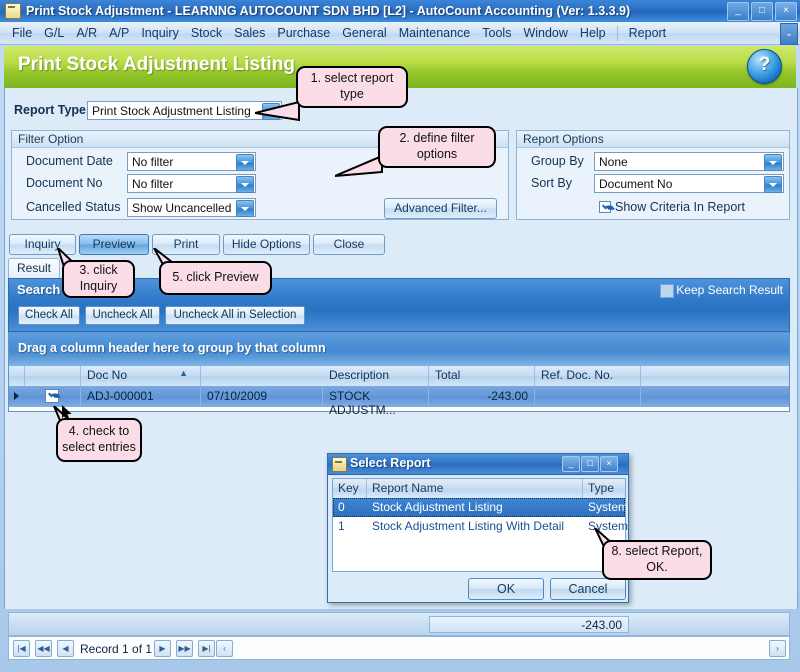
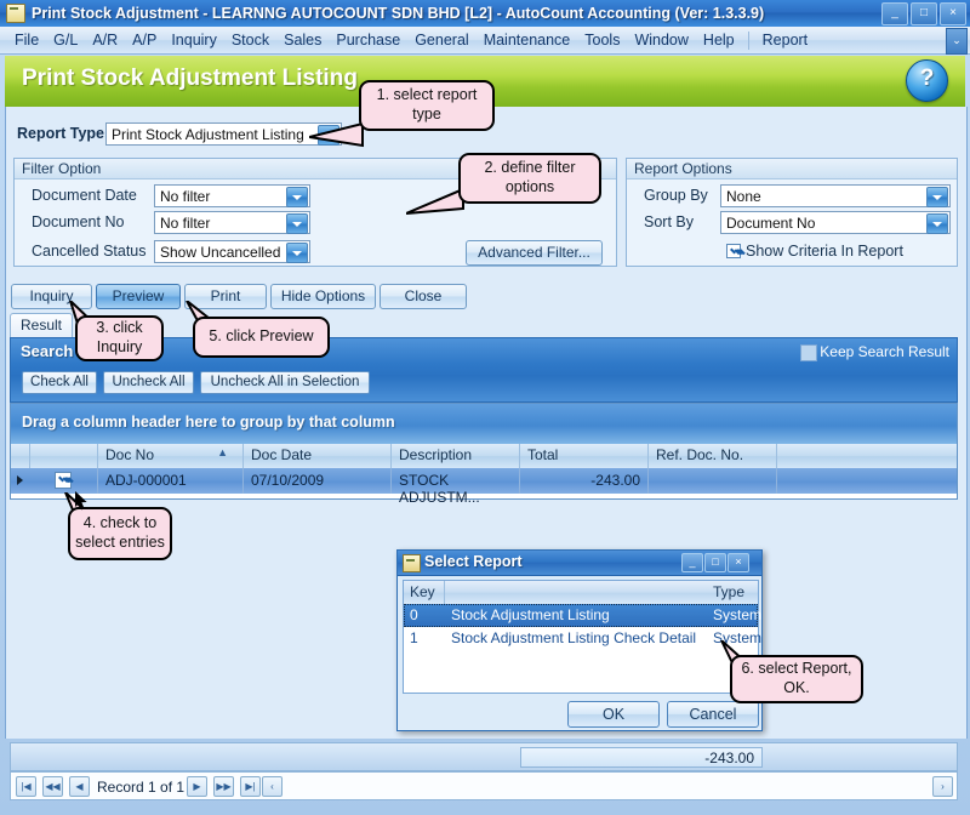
  Print Stock Adjustment - LEARNNG AUTOCOUNT SDN BHD [L2] - AutoCount Accounting (Ver: 1.3.3.9)
  _
  □
  ×
  File
  G/L
  A/R
  A/P
  Inquiry
  Stock
  Sales
  Purchase
  General
  Maintenance
  Tools
  Window
  Help
  Report
  ⌄
  Print Stock Adjustment Listing
  ?
  Report Type
  Print Stock Adjustment Listing
  Filter Option
  Document Date
  No filter
  Document No
  No filter
  Cancelled Status
  Show Uncancelled
  Advanced Filter...
  Report Options
  Group By
  None
  Sort By
  Document No
  Show Criteria In Report
  Inquiry
  Preview
  Print
  Hide Options
  Close
  Result
  Keep Search Result
  Check All
  Uncheck All
  Uncheck All in Selection
  Drag a column header here to group by that column
  Doc No
  ▲
+ Doc Date
  Description
  Total
  Ref. Doc. No.
  ADJ-000001
  07/10/2009
  STOCK ADJUSTM...
  -243.00
  Select Report
  _
  □
  ×
  Key
- Report Name
  Type
  0
  Stock Adjustment Listing
  System
  1
- Stock Adjustment Listing With Detail
+ Stock Adjustment Listing Check Detail
  System
  OK
  Cancel
  -243.00
  |◀
  ◀◀
  ◀
  Record 1 of 1
  ▶
  ▶▶
  ▶|
  ‹
  ›
  1. select report type
  2. define filter options
  3. click Inquiry
  5. click Preview
  4. check to select entries
- 8. select Report, OK.
+ 6. select Report, OK.
